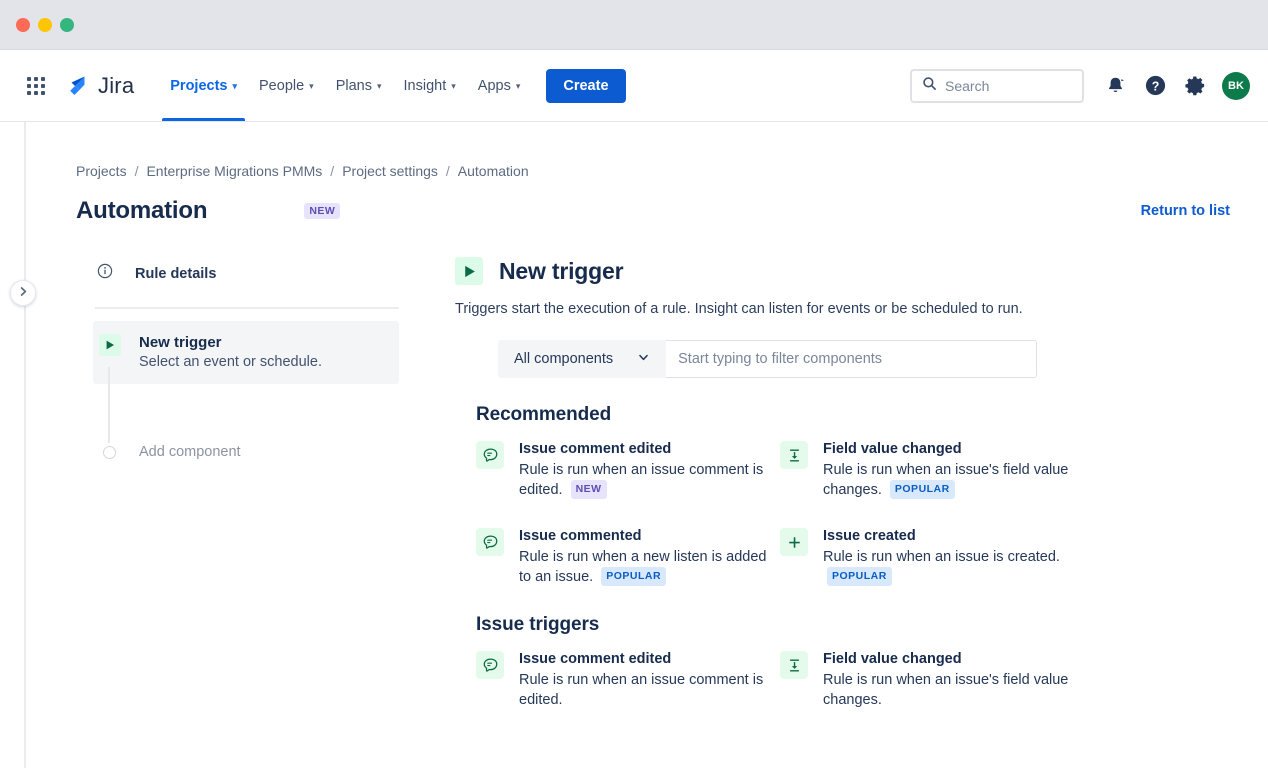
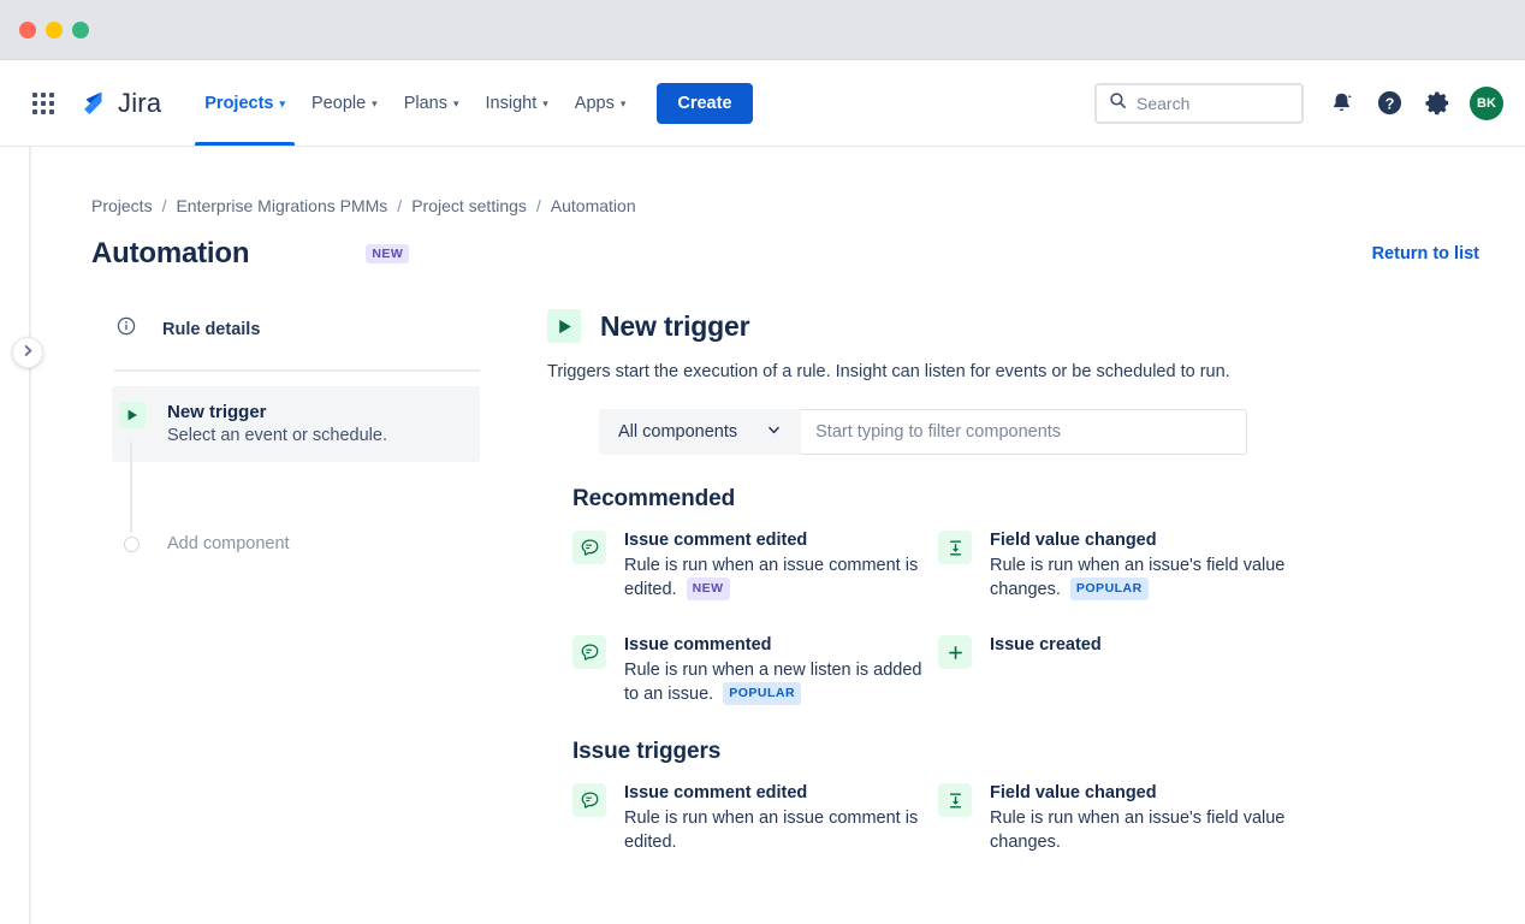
  Jira
  Projects
  ▾
  People
  ▾
  Plans
  ▾
  Insight
  ▾
  Apps
  ▾
  Create
  Search
  ?
  BK
  Projects
  /
  Enterprise Migrations PMMs
  /
  Project settings
  /
  Automation
  Automation
  NEW
  Return to list
  Rule details
  New trigger
  Select an event or schedule.
  Add component
  New trigger
  Triggers start the execution of a rule. Insight can listen for events or be scheduled to run.
  All components
  Start typing to filter components
  Recommended
  Issue comment edited
  Rule is run when an issue comment is edited. NEW
  Field value changed
  Rule is run when an issue's field value changes. POPULAR
  Issue commented
  Rule is run when a new listen is added to an issue. POPULAR
  Issue created
- Rule is run when an issue is created. POPULAR
  Issue triggers
  Issue comment edited
  Rule is run when an issue comment is edited.
  Field value changed
  Rule is run when an issue's field value changes.
